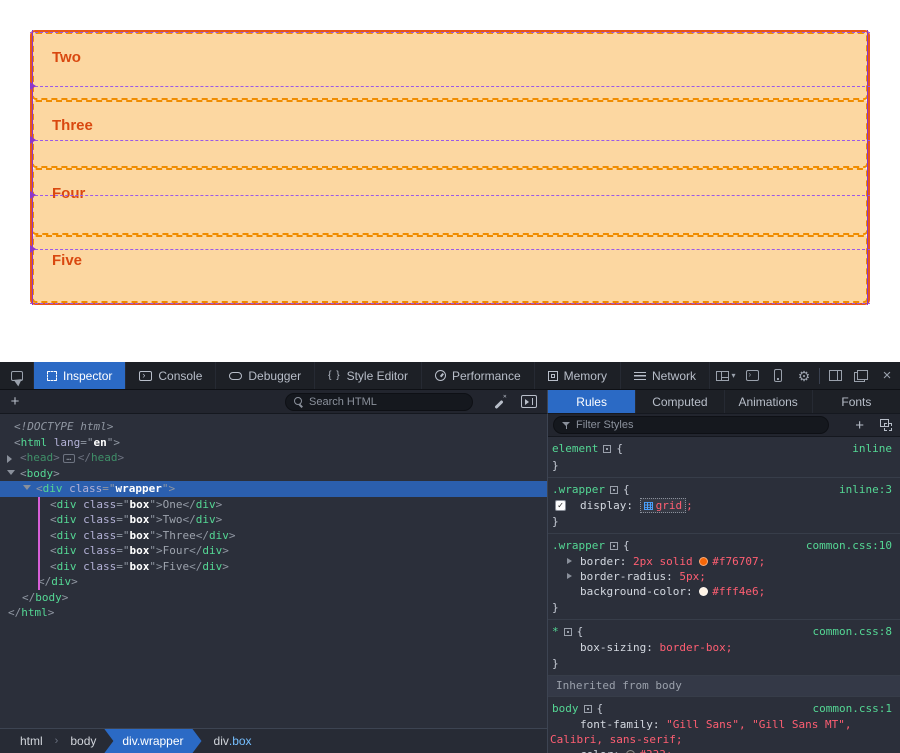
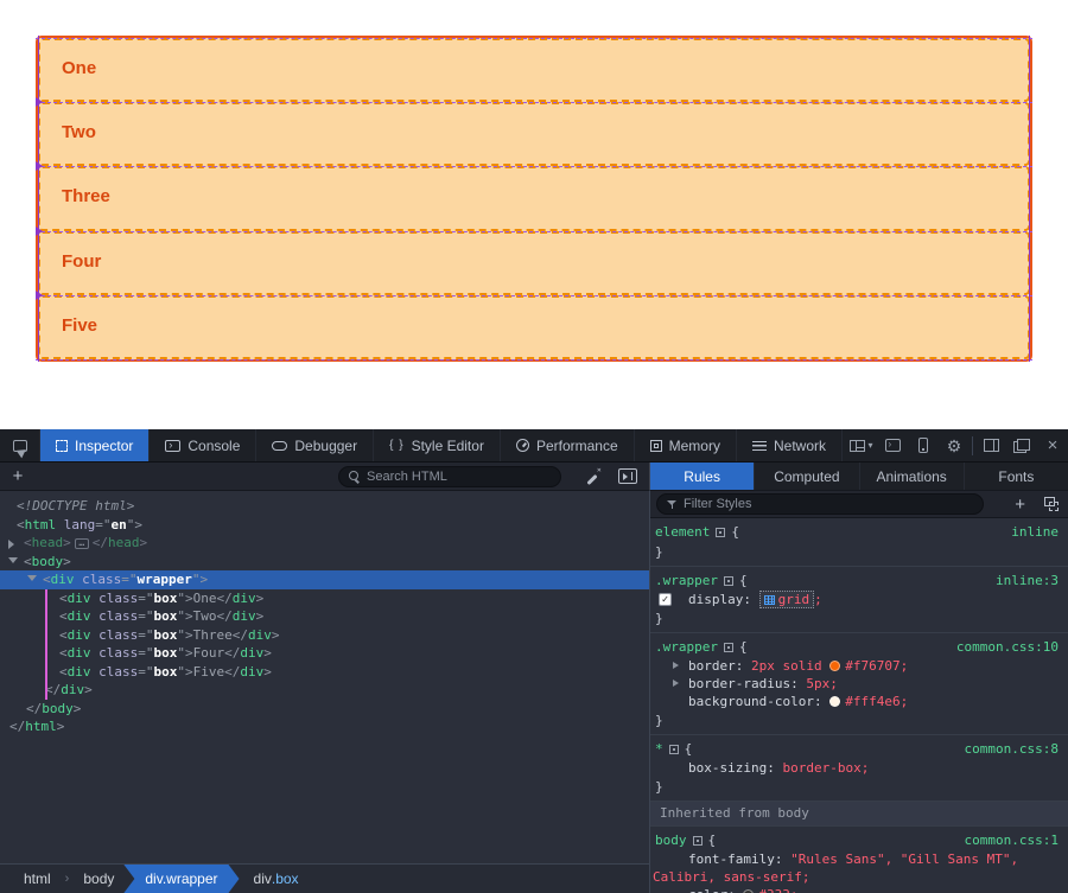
+ One
  Two
  Three
  Four
  Five
  Inspector
  Console
  Debugger
  { }
  Style Editor
  Performance
  Memory
  Network
  ▾
  ⚙
  ×
  +
  Search HTML
  Rules
  Computed
  Animations
  Fonts
  <!DOCTYPE html>
  <html lang="en">
  <head> … </head>
  <body>
  <div class="wrapper">
  <div class="box">One</div>
  <div class="box">Two</div>
  <div class="box">Three</div>
  <div class="box">Four</div>
  <div class="box">Five</div>
  </div>
  </body>
  </html>
  html
  ›
  body
  div.wrapper
  div
  .box
  Filter Styles
  +
  element {
  inline
  }
  .wrapper {
  inline:3
  ✓
  display: grid ;
  }
  .wrapper {
  common.css:10
  border: 2px solid #f76707;
  border-radius: 5px;
  background-color: #fff4e6;
  }
  * {
  common.css:8
  box-sizing: border-box;
  }
  Inherited from body
  body {
  common.css:1
- font-family: "Gill Sans", "Gill Sans MT", Calibri, sans-serif;
+ font-family: "Rules Sans", "Gill Sans MT", Calibri, sans-serif;
